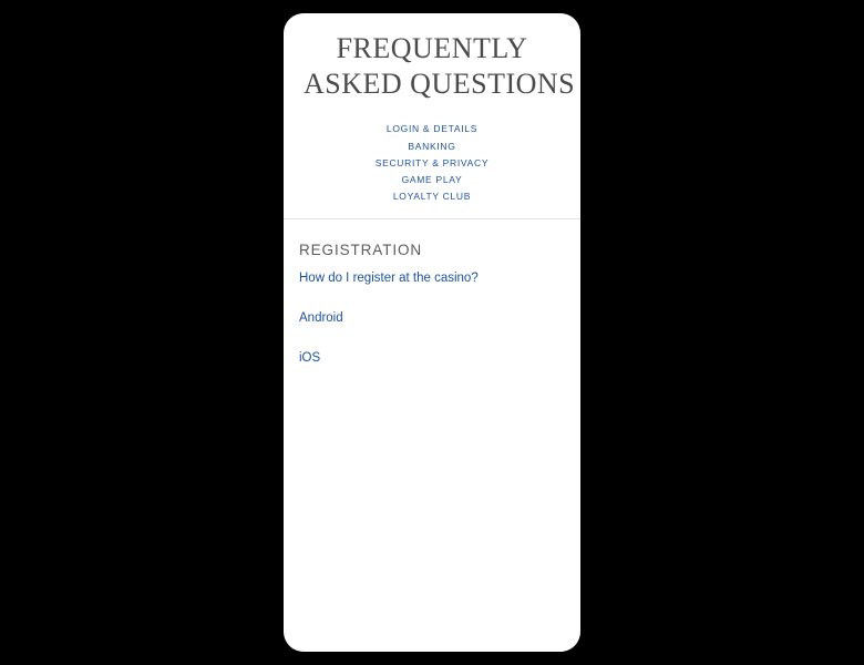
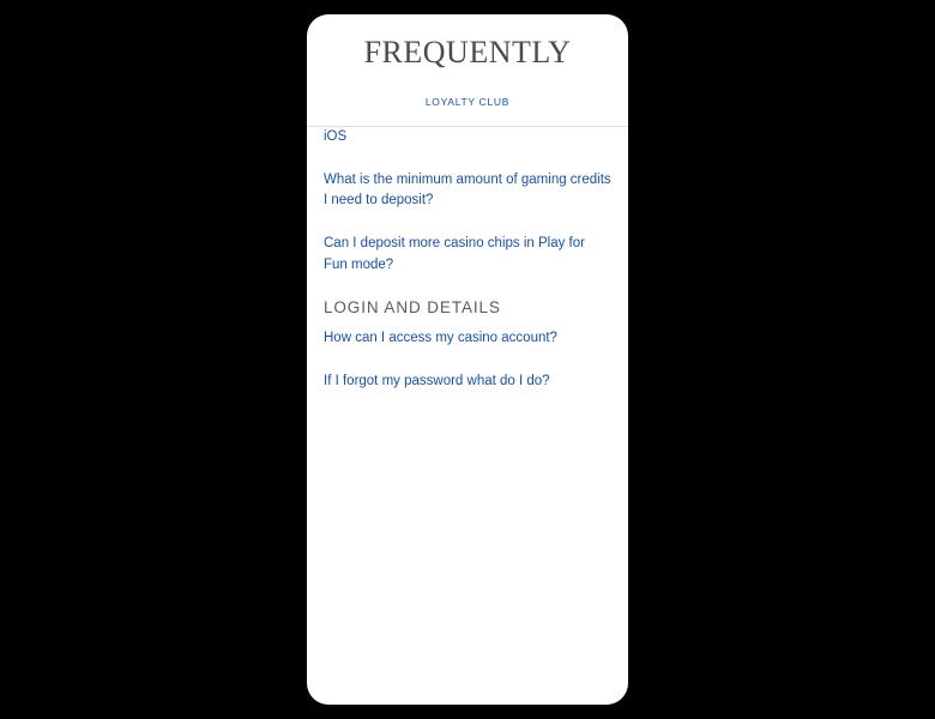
  FREQUENTLY
- ASKED QUESTIONS
- LOGIN & DETAILS
- BANKING
- SECURITY & PRIVACY
- GAME PLAY
  LOYALTY CLUB
- REGISTRATION
- How do I register at the casino?
- Android
  iOS
+ What is the minimum amount of gaming credits I need to deposit?
+ Can I deposit more casino chips in Play for Fun mode?
+ LOGIN AND DETAILS
+ How can I access my casino account?
+ If I forgot my password what do I do?
